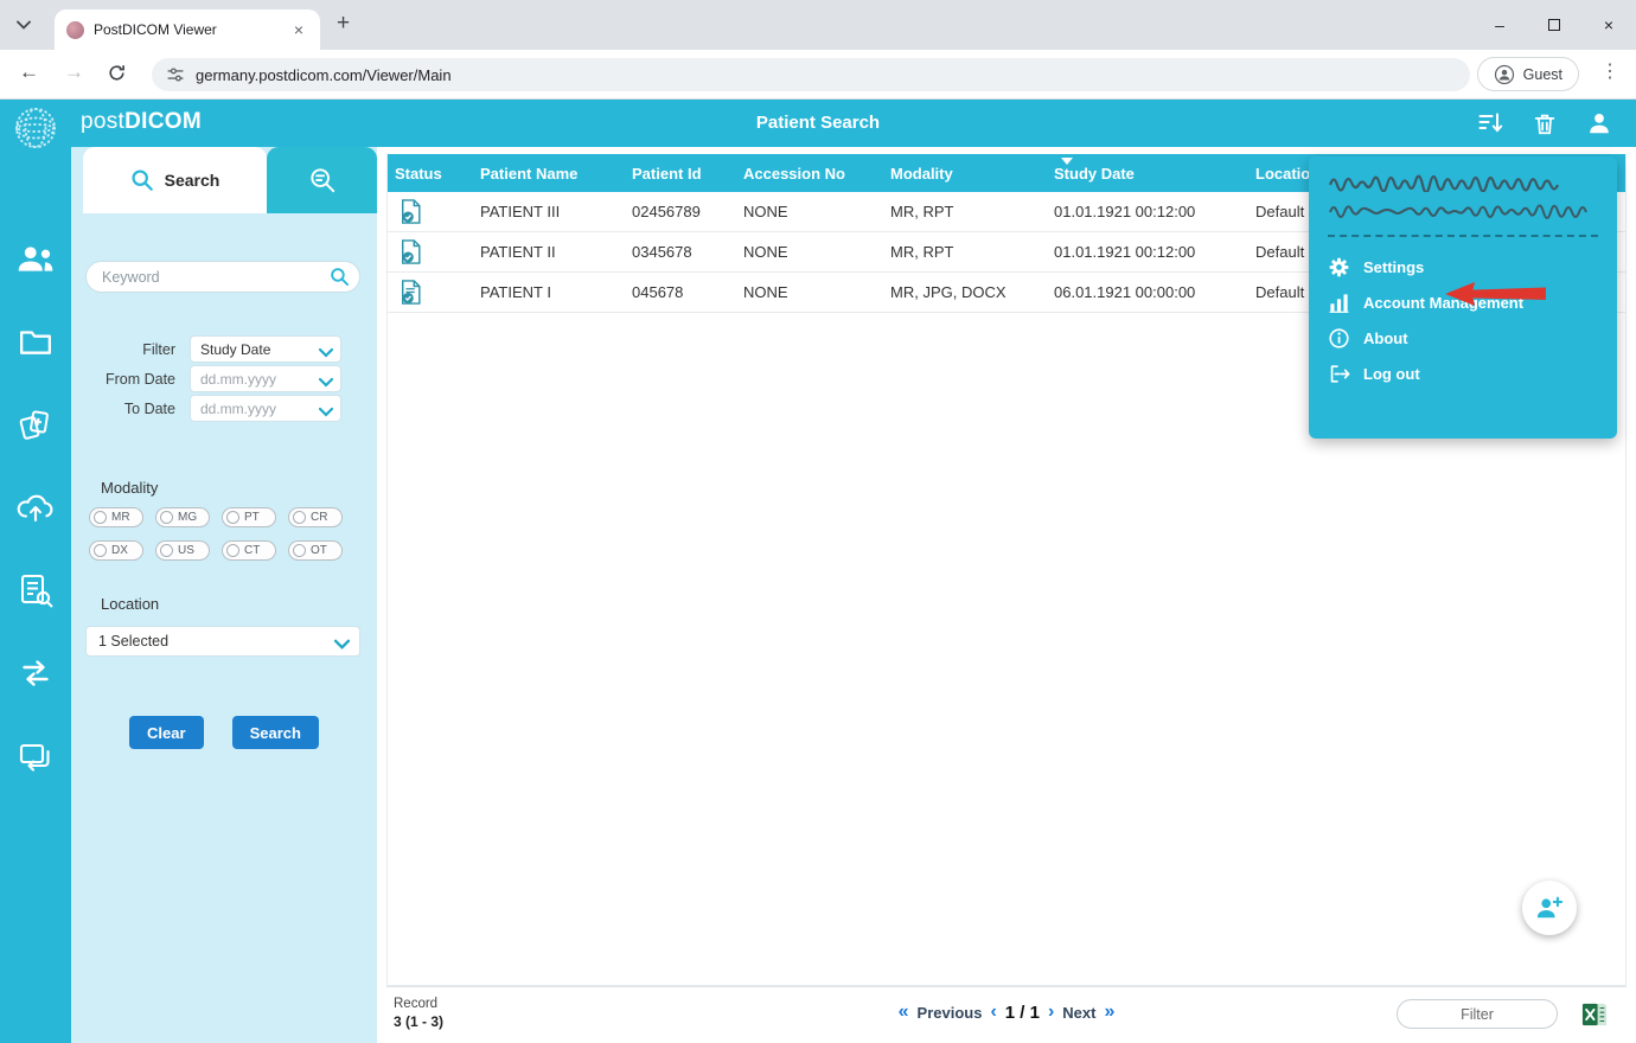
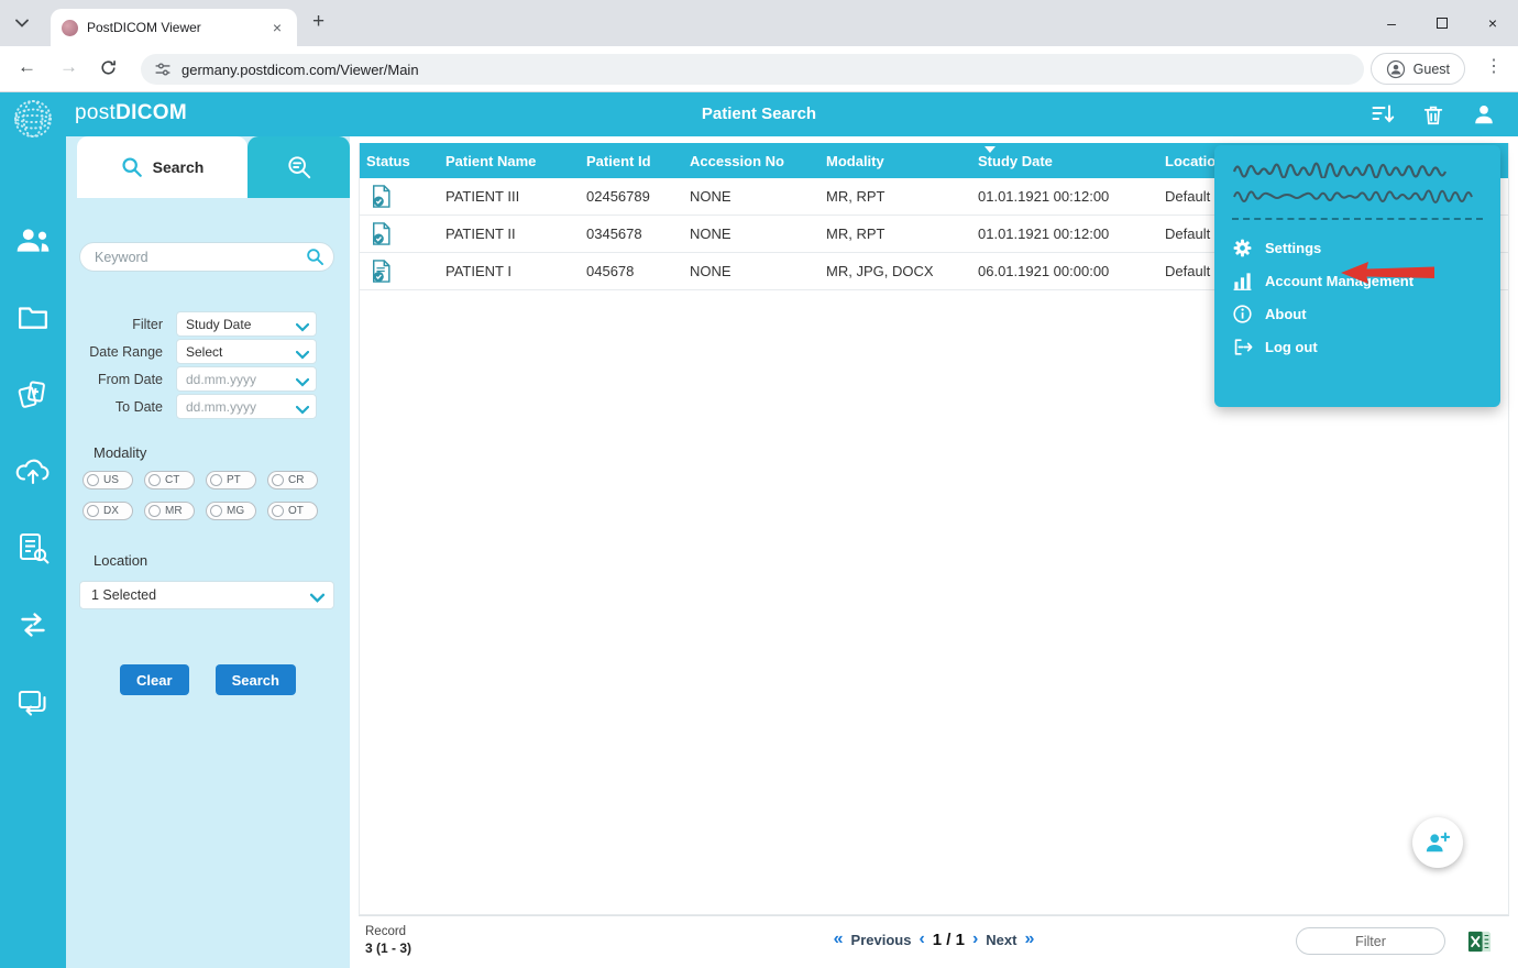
  PostDICOM Viewer
  ×
  +
  –
  ×
  ←
  →
  germany.postdicom.com/Viewer/Main
  Guest
  ⋮
  postDICOM
  Patient Search
  Search
  Keyword
  Filter
  Study Date
+ Date Range
+ Select
  From Date
  dd.mm.yyyy
  To Date
  dd.mm.yyyy
  Modality
- MR
+ US
- MG
+ CT
  PT
  CR
  DX
- US
+ MR
- CT
+ MG
  OT
  Location
  1 Selected
  Clear
  Search
  Status
  Patient Name
  Patient Id
  Accession No
  Modality
  Study Date
  Locatio
  PATIENT III
  02456789
  NONE
  MR, RPT
  01.01.1921 00:12:00
  Default
  PATIENT II
  0345678
  NONE
  MR, RPT
  01.01.1921 00:12:00
  Default
  PATIENT I
  045678
  NONE
  MR, JPG, DOCX
  06.01.1921 00:00:00
  Default
  Record
  3 (1 - 3)
  «
  Previous
  ‹
  1 / 1
  ›
  Next
  »
  Filter
  Settings
  Account Manaement
  About
  Log out
